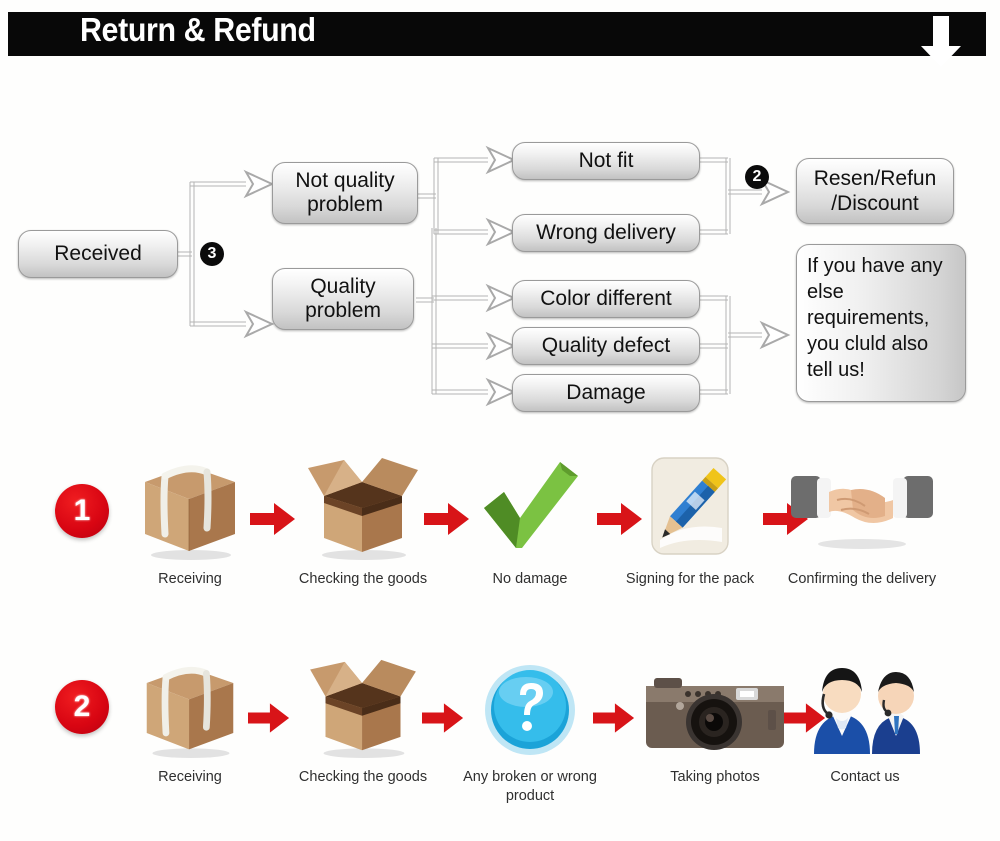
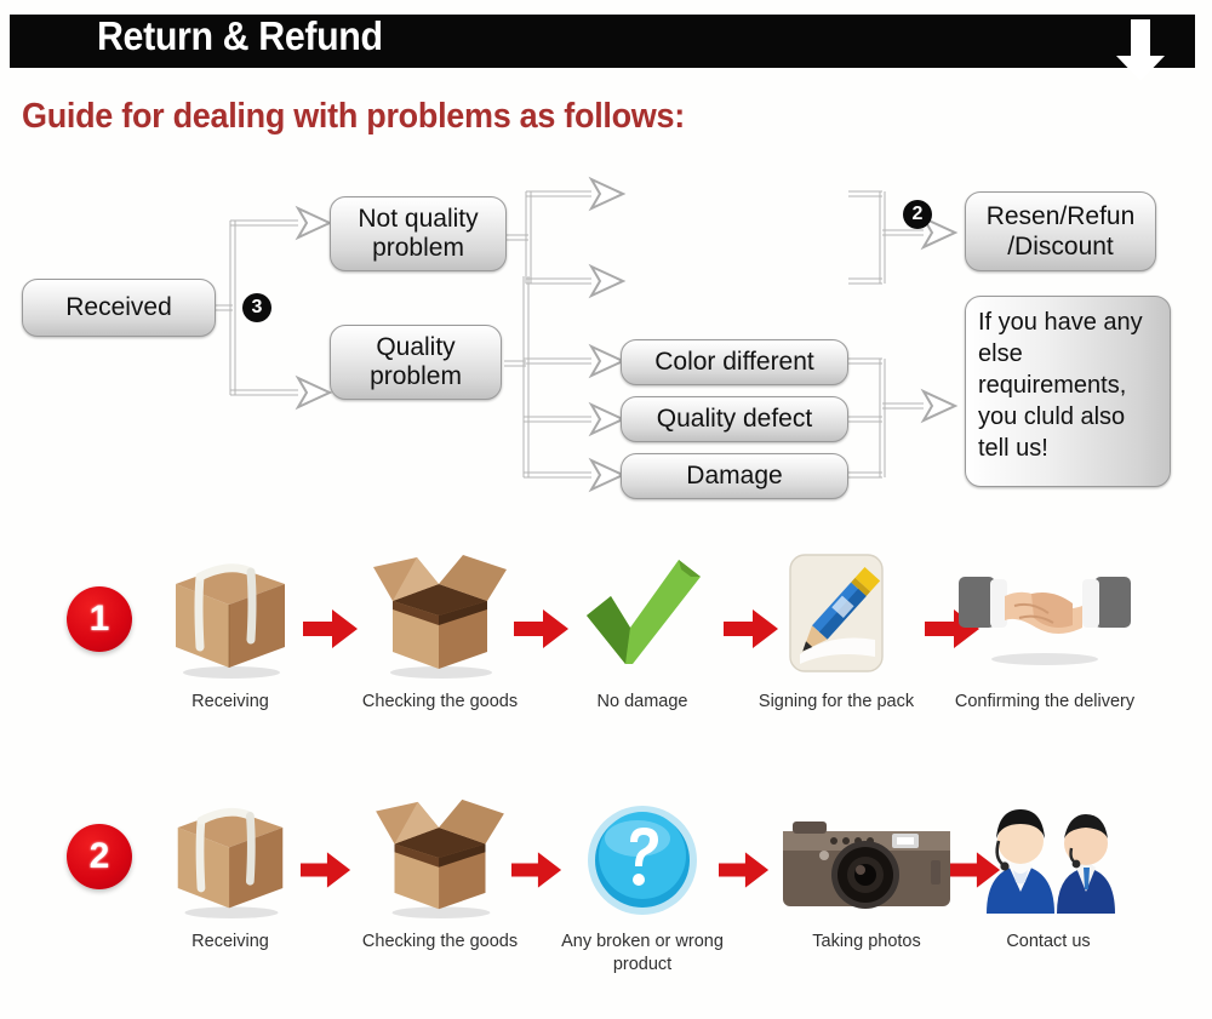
  Return & Refund
+ Guide for dealing with problems as follows:
  Received
  3
  Not quality
  problem
  Quality
  problem
- Not fit
- Wrong delivery
  Color different
  Quality defect
  Damage
  2
  Resen/Refun
  /Discount
  If you have any else requirements, you cluld also tell us!
  1
  Receiving
  Checking the goods
  No damage
  Signing for the pack
  Confirming the delivery
  2
  Receiving
  Checking the goods
  Any broken or wrong product
  Taking photos
  Contact us
